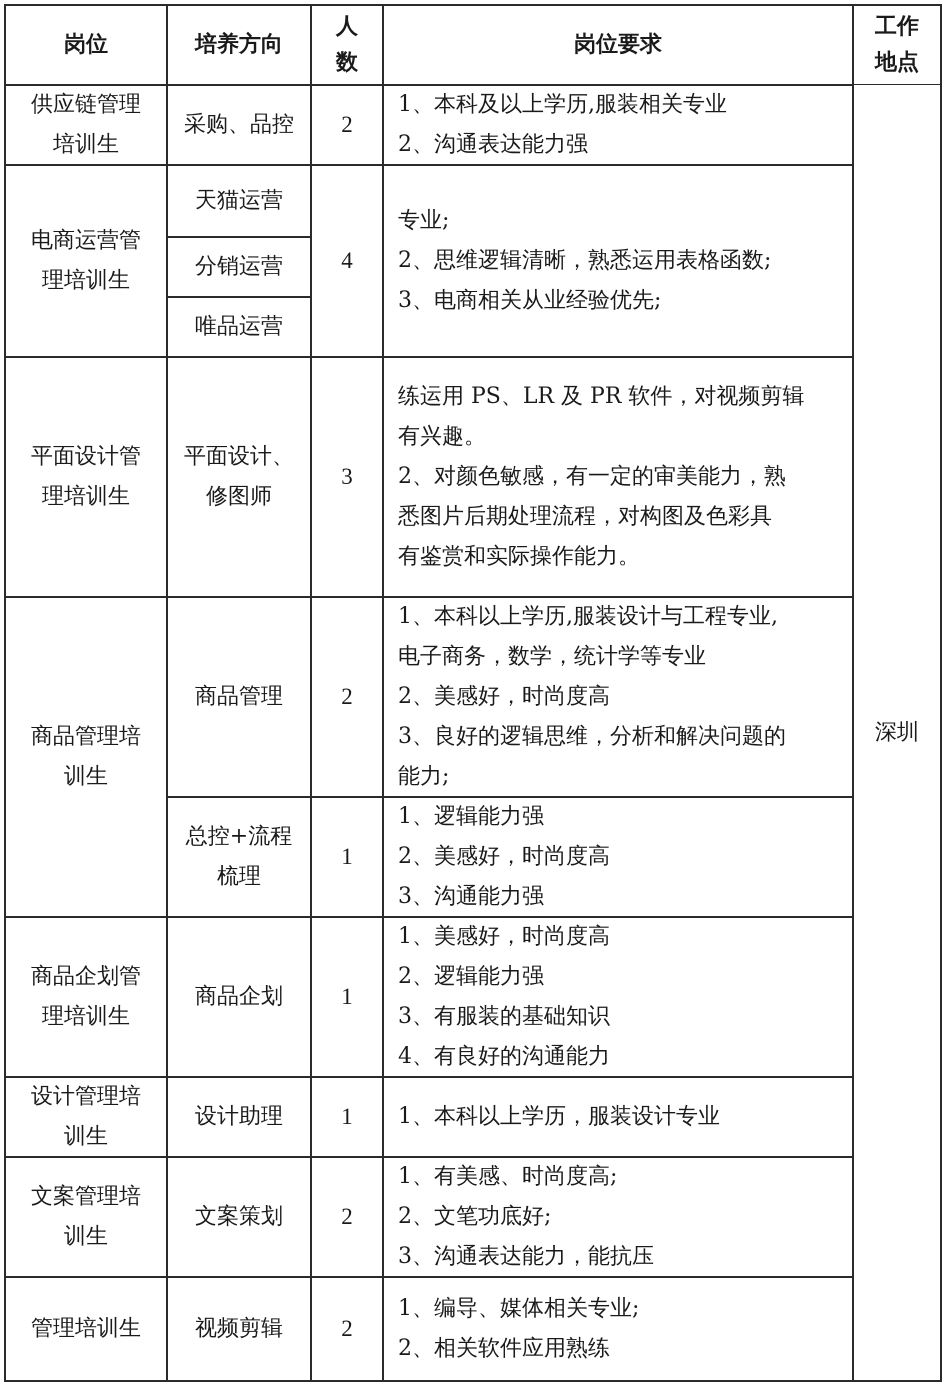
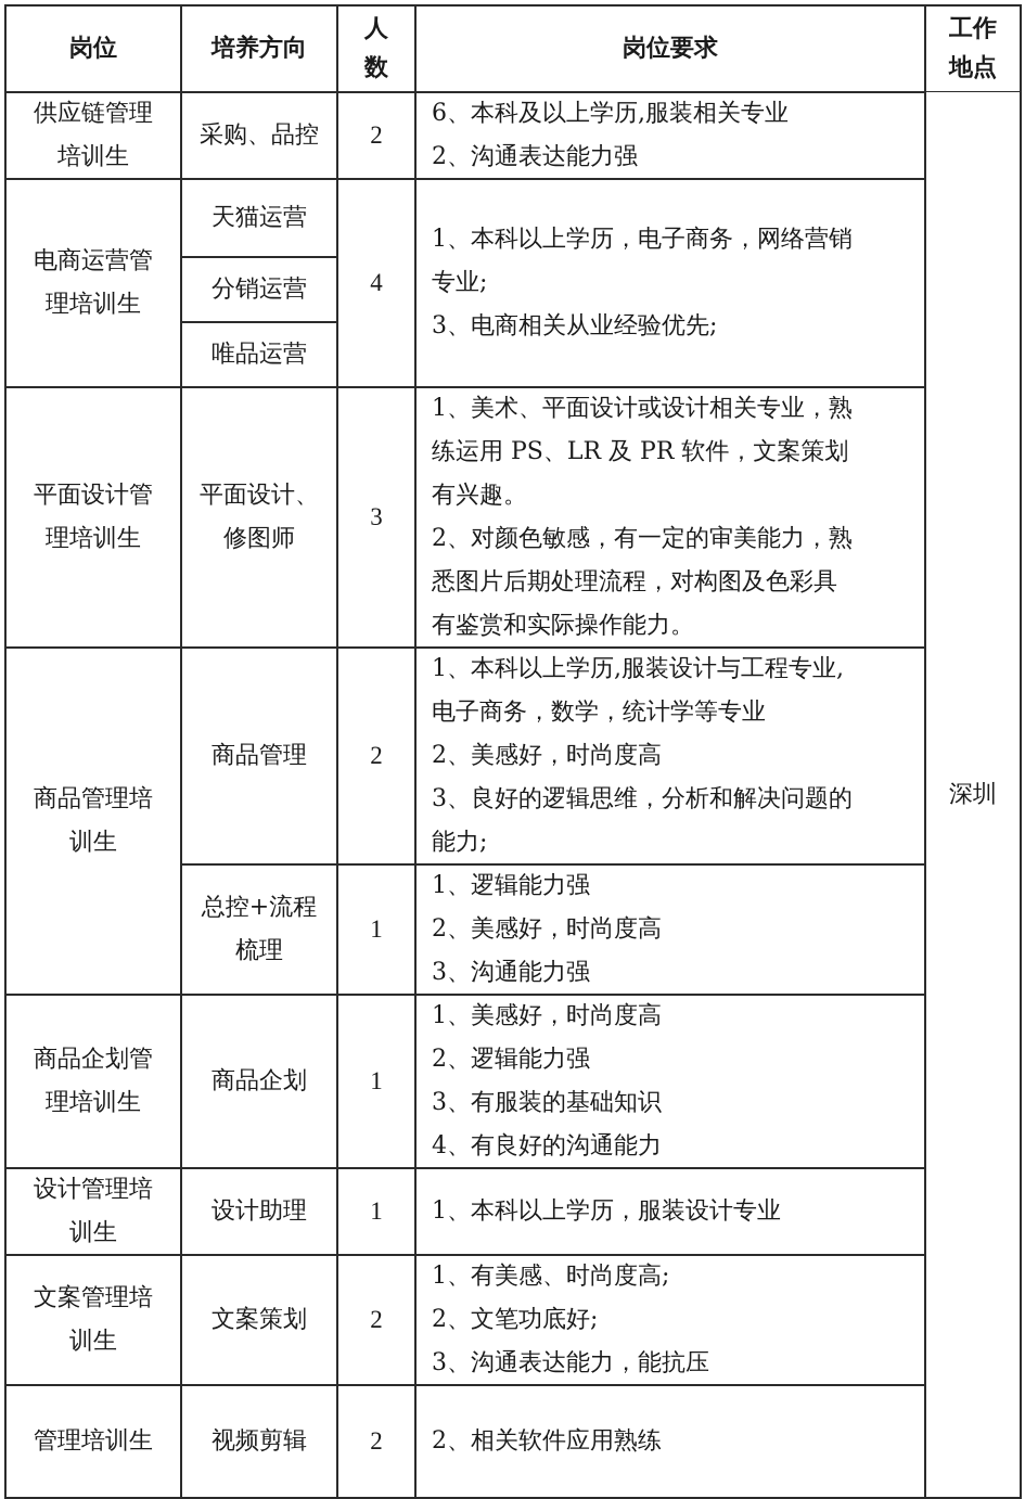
  岗位
  培养方向
  人
  数
  岗位要求
  工作
  地点
  深圳
  供应链管理
  培训生
  采购、品控
  2
- 1、本科及以上学历,服装相关专业
+ 6、本科及以上学历,服装相关专业
  2、沟通表达能力强
  电商运营管
  理培训生
  天猫运营
  分销运营
  唯品运营
  4
+ 1、本科以上学历，电子商务，网络营销
  专业;
- 2、思维逻辑清晰，熟悉运用表格函数;
  3、电商相关从业经验优先;
  平面设计管
  理培训生
  平面设计、
  修图师
  3
+ 1、美术、平面设计或设计相关专业，熟
- 练运用 PS、LR 及 PR 软件，对视频剪辑
+ 练运用 PS、LR 及 PR 软件，文案策划
  有兴趣。
  2、对颜色敏感，有一定的审美能力，熟
  悉图片后期处理流程，对构图及色彩具
  有鉴赏和实际操作能力。
  商品管理培
  训生
  商品管理
  2
  1、本科以上学历,服装设计与工程专业,
  电子商务，数学，统计学等专业
  2、美感好，时尚度高
  3、良好的逻辑思维，分析和解决问题的
  能力;
  总控+流程
  梳理
  1
  1、逻辑能力强
  2、美感好，时尚度高
  3、沟通能力强
  商品企划管
  理培训生
  商品企划
  1
  1、美感好，时尚度高
  2、逻辑能力强
  3、有服装的基础知识
  4、有良好的沟通能力
  设计管理培
  训生
  设计助理
  1
  1、本科以上学历，服装设计专业
  文案管理培
  训生
  文案策划
  2
  1、有美感、时尚度高;
  2、文笔功底好;
  3、沟通表达能力，能抗压
  管理培训生
  视频剪辑
  2
- 1、编导、媒体相关专业;
  2、相关软件应用熟练
